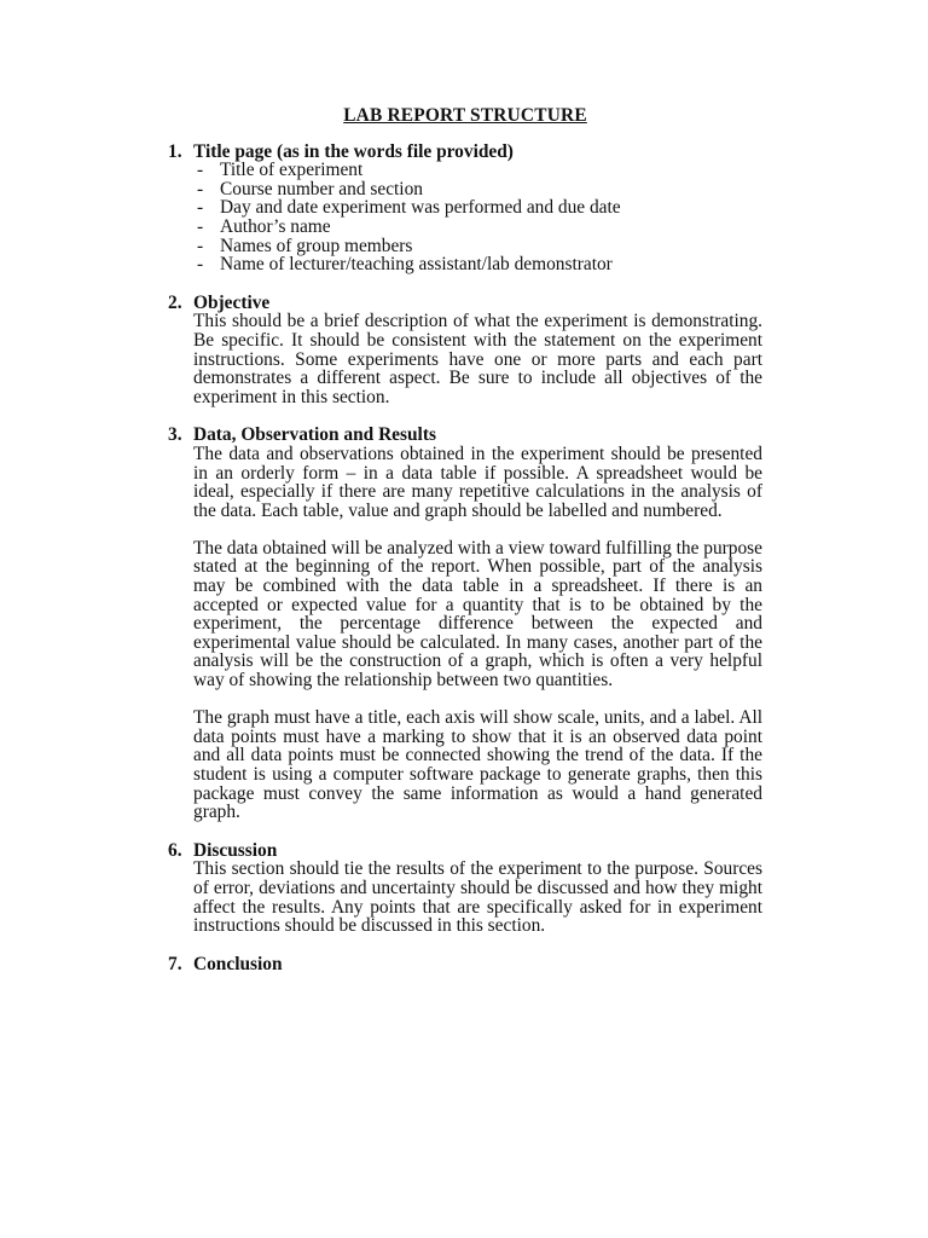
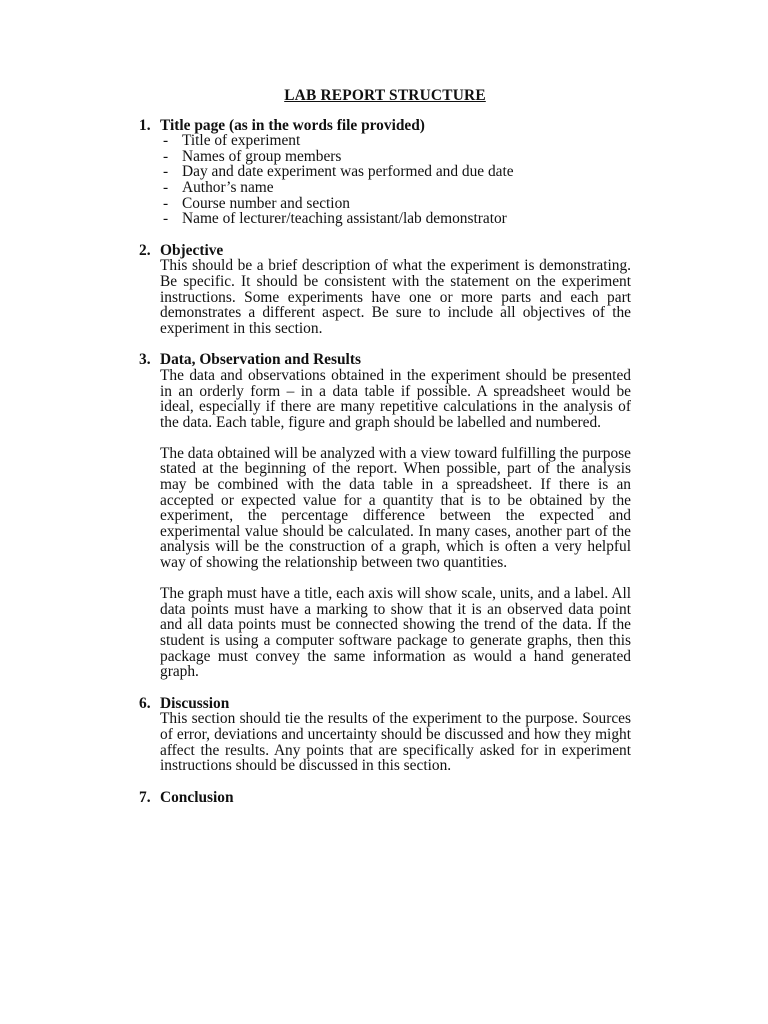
  LAB REPORT STRUCTURE
  1.
  Title page (as in the words file provided)
  -
  Title of experiment
  -
- Course number and section
+ Names of group members
  -
  Day and date experiment was performed and due date
  -
  Author’s name
  -
- Names of group members
+ Course number and section
  -
  Name of lecturer/teaching assistant/lab demonstrator
  2.
  Objective
  This should be a brief description of what the experiment is demonstrating. Be specific. It should be consistent with the statement on the experiment instructions. Some experiments have one or more parts and each part demonstrates a different aspect. Be sure to include all objectives of the experiment in this section.
  3.
  Data, Observation and Results
- The data and observations obtained in the experiment should be presented in an orderly form – in a data table if possible. A spreadsheet would be ideal, especially if there are many repetitive calculations in the analysis of the data. Each table, value and graph should be labelled and numbered.
+ The data and observations obtained in the experiment should be presented in an orderly form – in a data table if possible. A spreadsheet would be ideal, especially if there are many repetitive calculations in the analysis of the data. Each table, figure and graph should be labelled and numbered.
  The data obtained will be analyzed with a view toward fulfilling the purpose stated at the beginning of the report. When possible, part of the analysis may be combined with the data table in a spreadsheet. If there is an accepted or expected value for a quantity that is to be obtained by the experiment, the percentage difference between the expected and experimental value should be calculated. In many cases, another part of the analysis will be the construction of a graph, which is often a very helpful way of showing the relationship between two quantities.
  The graph must have a title, each axis will show scale, units, and a label. All data points must have a marking to show that it is an observed data point and all data points must be connected showing the trend of the data. If the student is using a computer software package to generate graphs, then this package must convey the same information as would a hand generated graph.
  6.
  Discussion
  This section should tie the results of the experiment to the purpose. Sources of error, deviations and uncertainty should be discussed and how they might affect the results. Any points that are specifically asked for in experiment instructions should be discussed in this section.
  7.
  Conclusion
